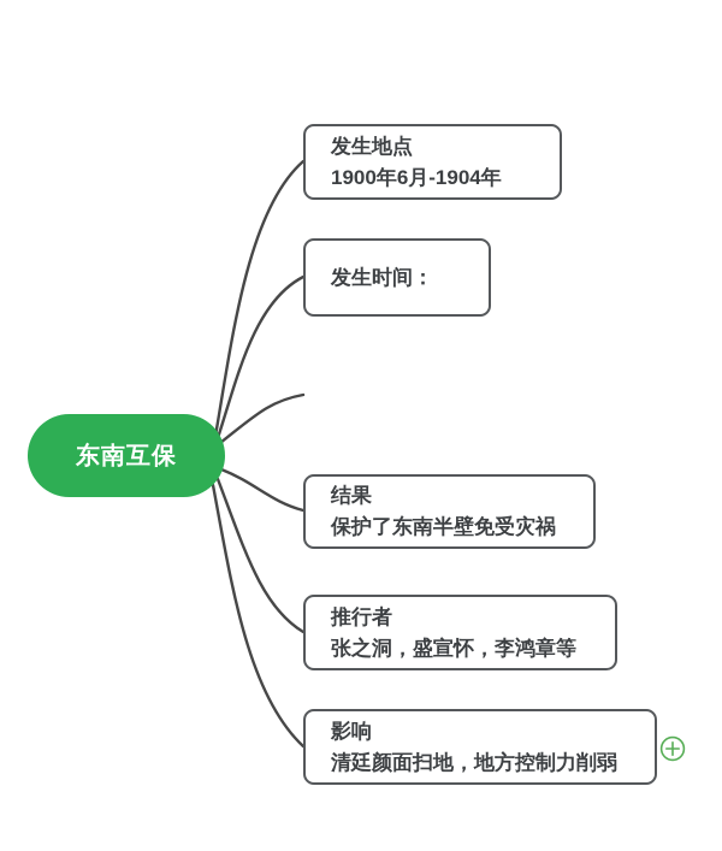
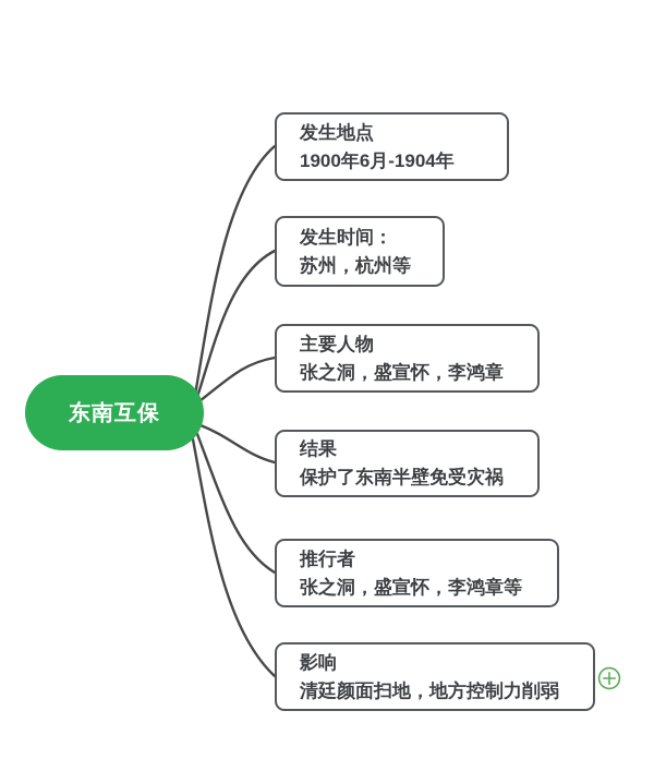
  东南互保
  发生地点
  1900年6月-1904年
  发生时间：
+ 苏州，杭州等
+ 主要人物
+ 张之洞，盛宣怀，李鸿章
  结果
  保护了东南半壁免受灾祸
  推行者
  张之洞，盛宣怀，李鸿章等
  影响
  清廷颜面扫地，地方控制力削弱
